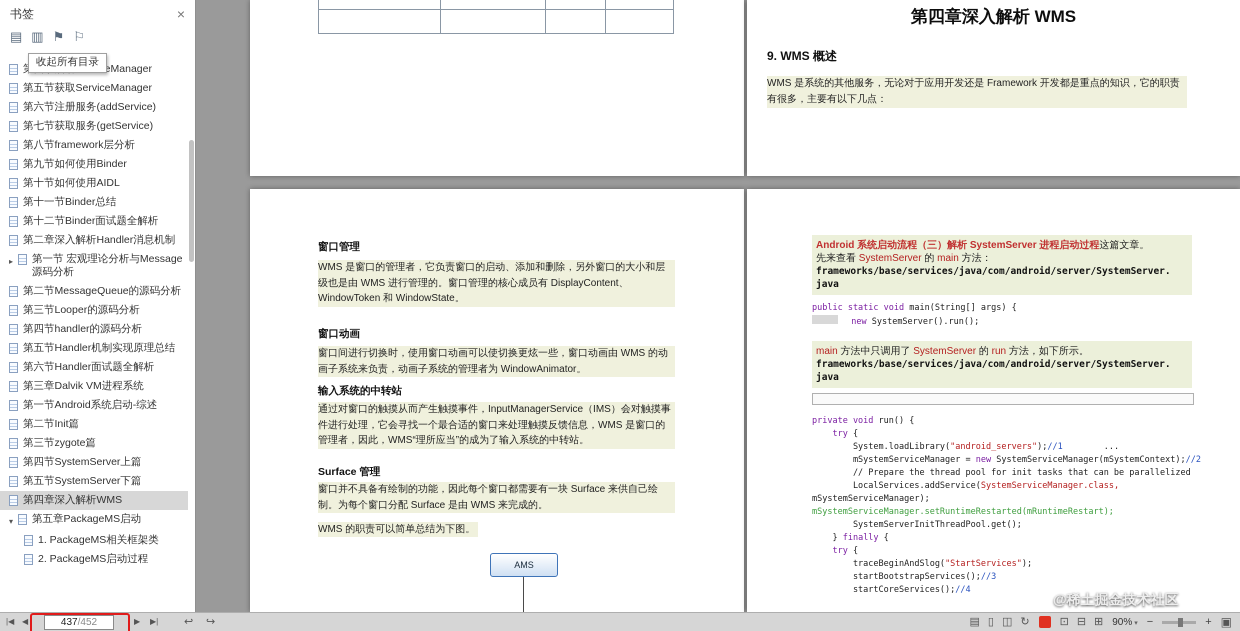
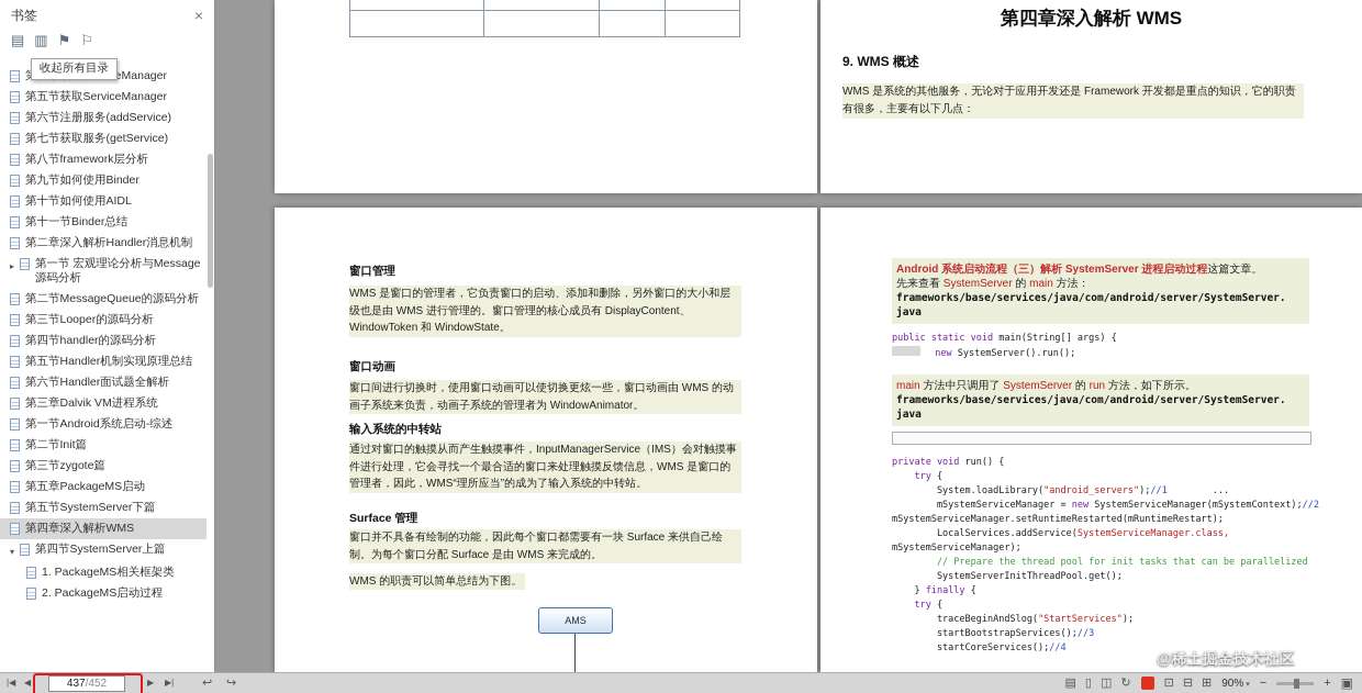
  书签
  ×
  ▤
  ▥
  ⚑
  ⚐
  第五节获取ServiceManager
  第六节注册服务(addService)
  第七节获取服务(getService)
  第八节framework层分析
  第九节如何使用Binder
  第十节如何使用AIDL
  第十一节Binder总结
- 第十二节Binder面试题全解析
  第二章深入解析Handler消息机制
  ▸
  第一节 宏观理论分析与Message源码分析
  第二节MessageQueue的源码分析
  第三节Looper的源码分析
  第四节handler的源码分析
  第五节Handler机制实现原理总结
  第六节Handler面试题全解析
  第三章Dalvik VM进程系统
  第一节Android系统启动-综述
  第二节Init篇
  第三节zygote篇
- 第四节SystemServer上篇
+ 第五章PackageMS启动
  第五节SystemServer下篇
  第四章深入解析WMS
  ▾
- 第五章PackageMS启动
+ 第四节SystemServer上篇
  1. PackageMS相关框架类
  2. PackageMS启动过程
  收起所有目录
  第四章深入解析 WMS
  9. WMS 概述
  WMS 是系统的其他服务，无论对于应用开发还是 Framework 开发都是重点的知识，它的职责有很多，主要有以下几点：
  窗口管理
  WMS 是窗口的管理者，它负责窗口的启动、添加和删除，另外窗口的大小和层级也是由 WMS 进行管理的。窗口管理的核心成员有 DisplayContent、WindowToken 和 WindowState。
  窗口动画
  窗口间进行切换时，使用窗口动画可以使切换更炫一些，窗口动画由 WMS 的动画子系统来负责，动画子系统的管理者为 WindowAnimator。
  输入系统的中转站
  通过对窗口的触摸从而产生触摸事件，InputManagerService（IMS）会对触摸事件进行处理，它会寻找一个最合适的窗口来处理触摸反馈信息，WMS 是窗口的管理者，因此，WMS“理所应当”的成为了输入系统的中转站。
  Surface 管理
  窗口并不具备有绘制的功能，因此每个窗口都需要有一块 Surface 来供自己绘制。为每个窗口分配 Surface 是由 WMS 来完成的。
  WMS 的职责可以简单总结为下图。
  AMS
  Android 系统启动流程（三）解析 SystemServer 进程启动过程这篇文章。
  先来查看 SystemServer 的 main 方法：
  frameworks/base/services/java/com/android/server/SystemServer.
  java
  public static void main(String[] args) {
  new SystemServer().run();
  main 方法中只调用了 SystemServer 的 run 方法，如下所示。
  frameworks/base/services/java/com/android/server/SystemServer.
  java
  private void run() {
  try {
  System.loadLibrary("android_servers");//1 ...
  mSystemServiceManager = new SystemServiceManager(mSystemContext);//2
- // Prepare the thread pool for init tasks that can be parallelized
+ mSystemServiceManager.setRuntimeRestarted(mRuntimeRestart);
  LocalServices.addService(SystemServiceManager.class,
  mSystemServiceManager);
- mSystemServiceManager.setRuntimeRestarted(mRuntimeRestart);
+ // Prepare the thread pool for init tasks that can be parallelized
  SystemServerInitThreadPool.get();
  } finally {
  try {
  traceBeginAndSlog("StartServices");
  startBootstrapServices();//3
  startCoreServices();//4
  @稀土掘金技术社区
  |◀
  ◀
  437/452
  ▶
  ▶|
  ↩
  ↪
  ▤
  ▯
  ◫
  ↻
  ⊡
  ⊟
  ⊞
  90%
  −
  +
  ▣
